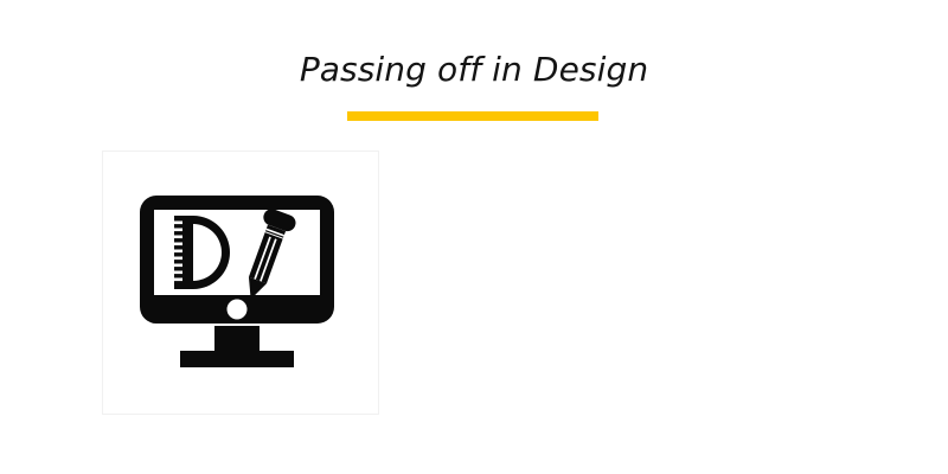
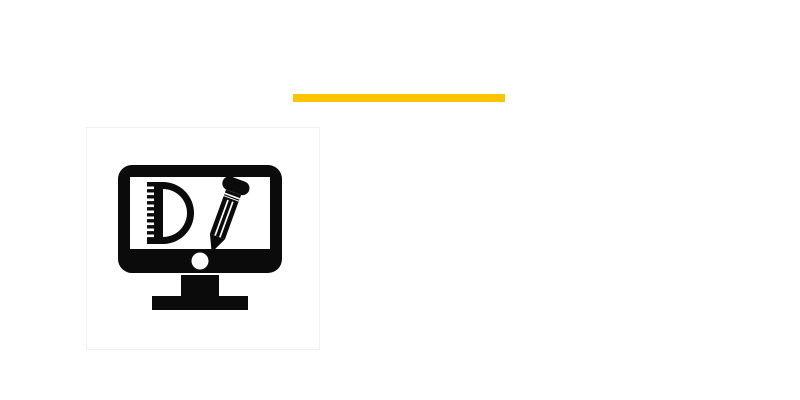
- Passing off in Design
